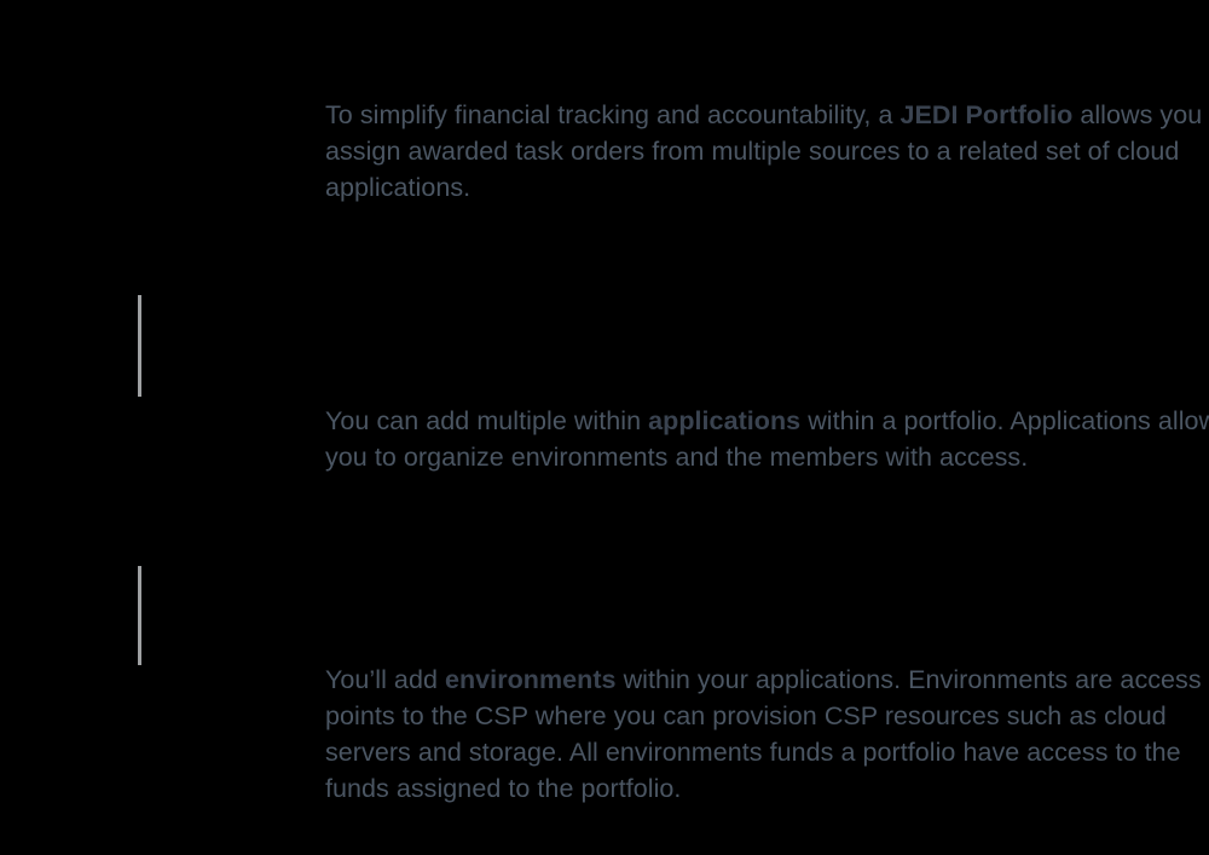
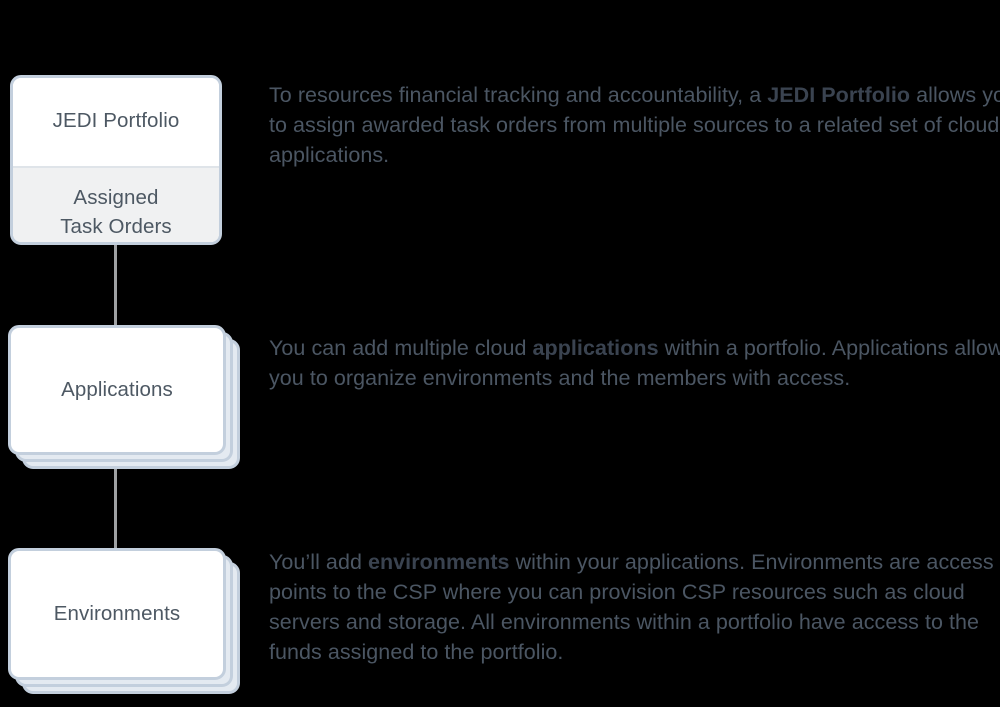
+ JEDI Portfolio
+ Assigned
+ Task Orders
+ Applications
+ Environments
- To simplify financial tracking and accountability, a JEDI Portfolio allows you assign awarded task orders from multiple sources to a related set of cloud applications.
+ To resources financial tracking and accountability, a JEDI Portfolio allows yo to assign awarded task orders from multiple sources to a related set of cloud applications.
- You can add multiple within applications within a portfolio. Applications allow you to organize environments and the members with access.
+ You can add multiple cloud applications within a portfolio. Applications allow you to organize environments and the members with access.
- You’ll add environments within your applications. Environments are access points to the CSP where you can provision CSP resources such as cloud servers and storage. All environments funds a portfolio have access to the funds assigned to the portfolio.
+ You’ll add environments within your applications. Environments are access points to the CSP where you can provision CSP resources such as cloud servers and storage. All environments within a portfolio have access to the funds assigned to the portfolio.
